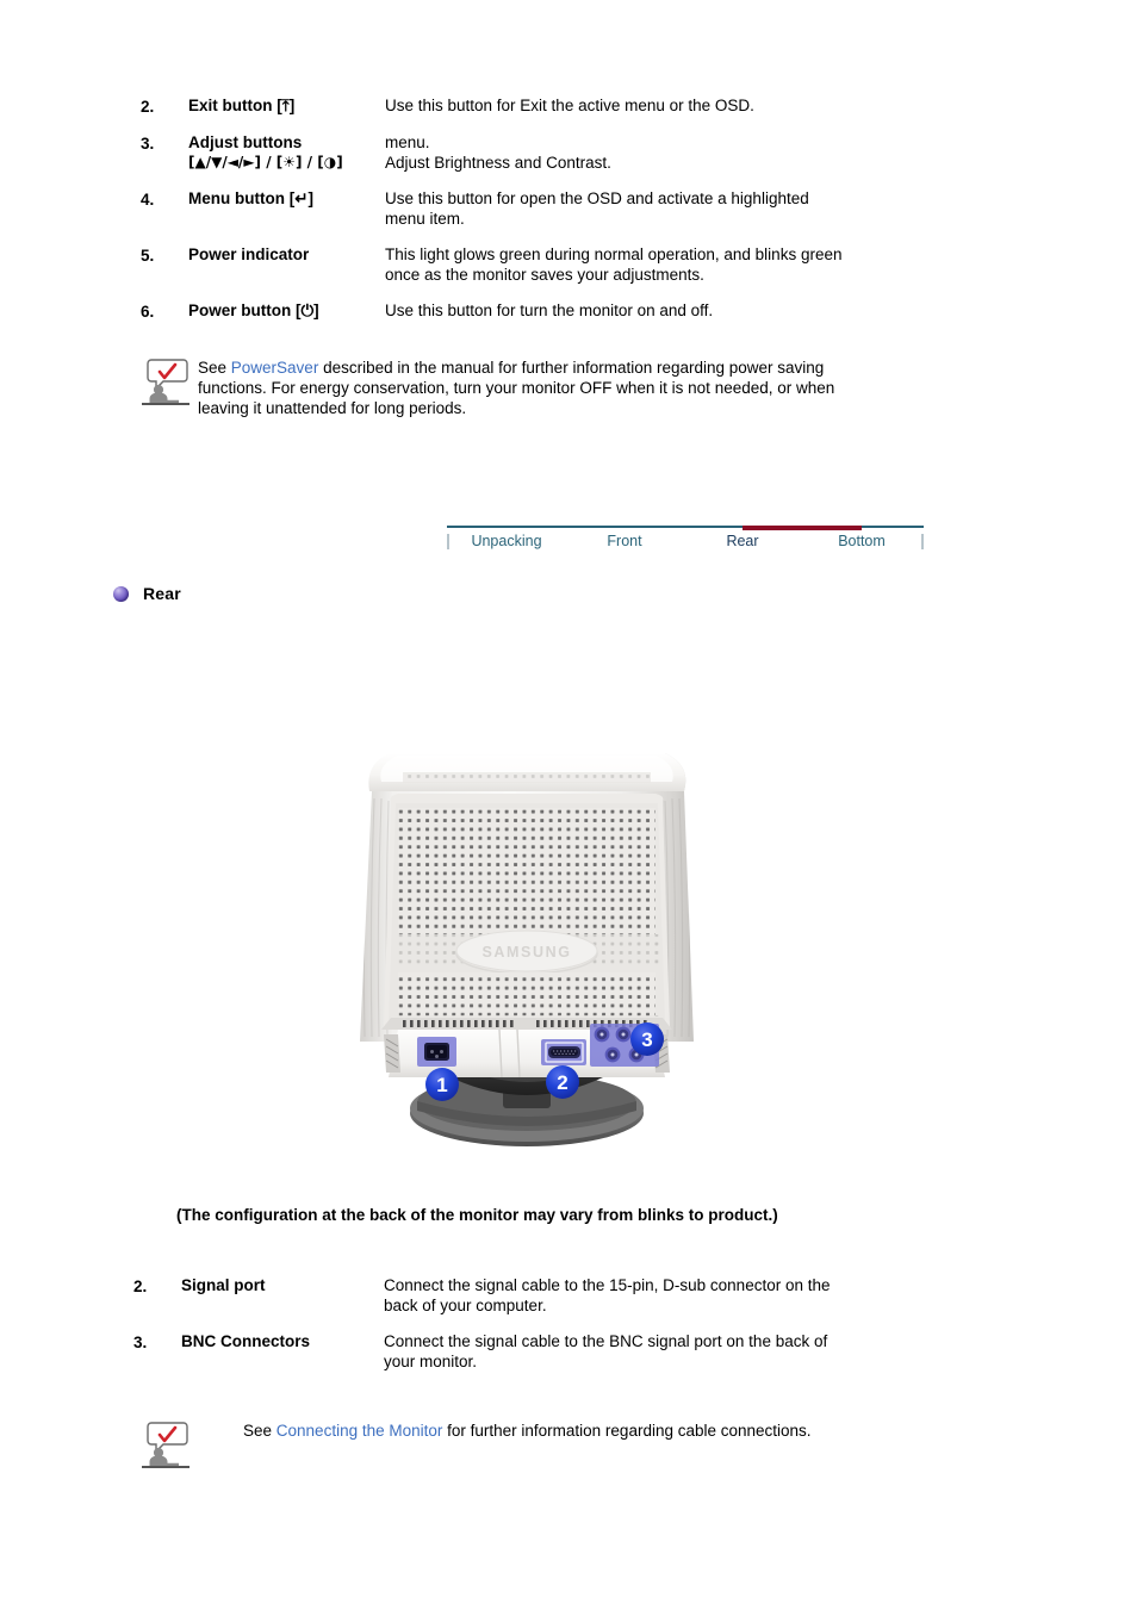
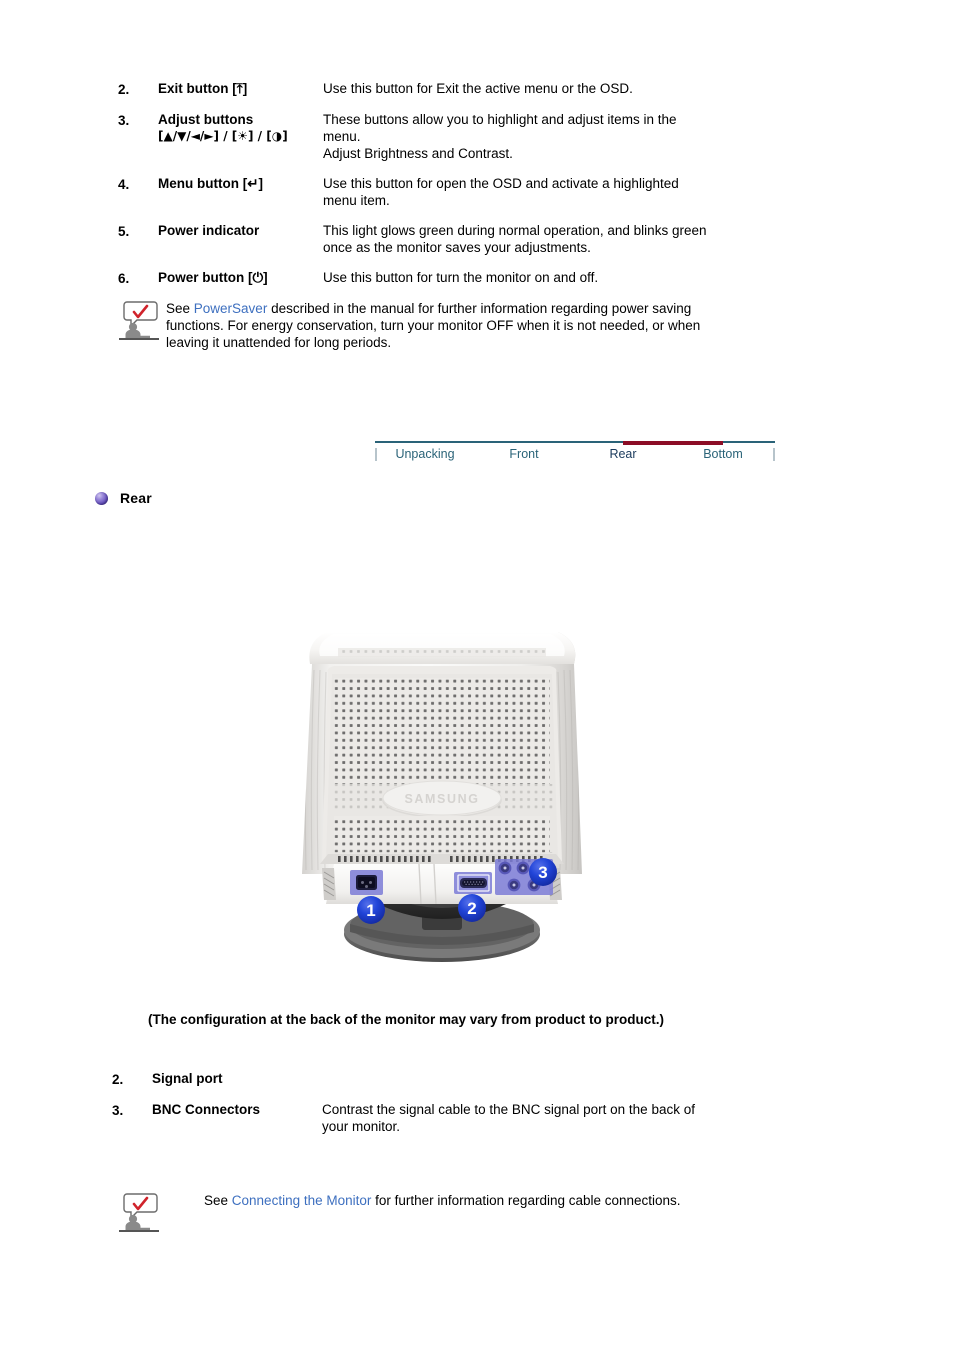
  2.
  Exit button [⤒]
  Use this button for Exit the active menu or the OSD.
  3.
  Adjust buttons
  [▲/▼/◄/►] / [☀] / [◑]
+ These buttons allow you to highlight and adjust items in the
  menu.
  Adjust Brightness and Contrast.
  4.
  Menu button [↵]
  Use this button for open the OSD and activate a highlighted
  menu item.
  5.
  Power indicator
  This light glows green during normal operation, and blinks green
  once as the monitor saves your adjustments.
  6.
  Power button [⏻]
  Use this button for turn the monitor on and off.
  See PowerSaver described in the manual for further information regarding power saving
  functions. For energy conservation, turn your monitor OFF when it is not needed, or when
  leaving it unattended for long periods.
  Unpacking
  Front
  Rear
  Bottom
  Rear
  SAMSUNG
  1
  2
  3
- (The configuration at the back of the monitor may vary from blinks to product.)
+ (The configuration at the back of the monitor may vary from product to product.)
  2.
  Signal port
- Connect the signal cable to the 15-pin, D-sub connector on the
- back of your computer.
  3.
  BNC Connectors
- Connect the signal cable to the BNC signal port on the back of
+ Contrast the signal cable to the BNC signal port on the back of
  your monitor.
  See Connecting the Monitor for further information regarding cable connections.
